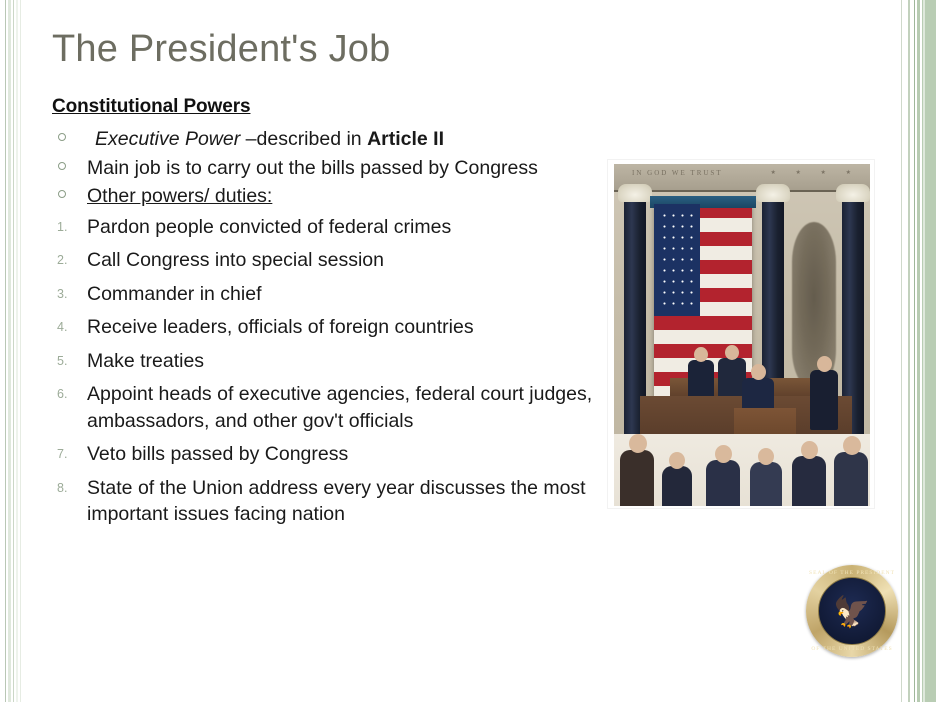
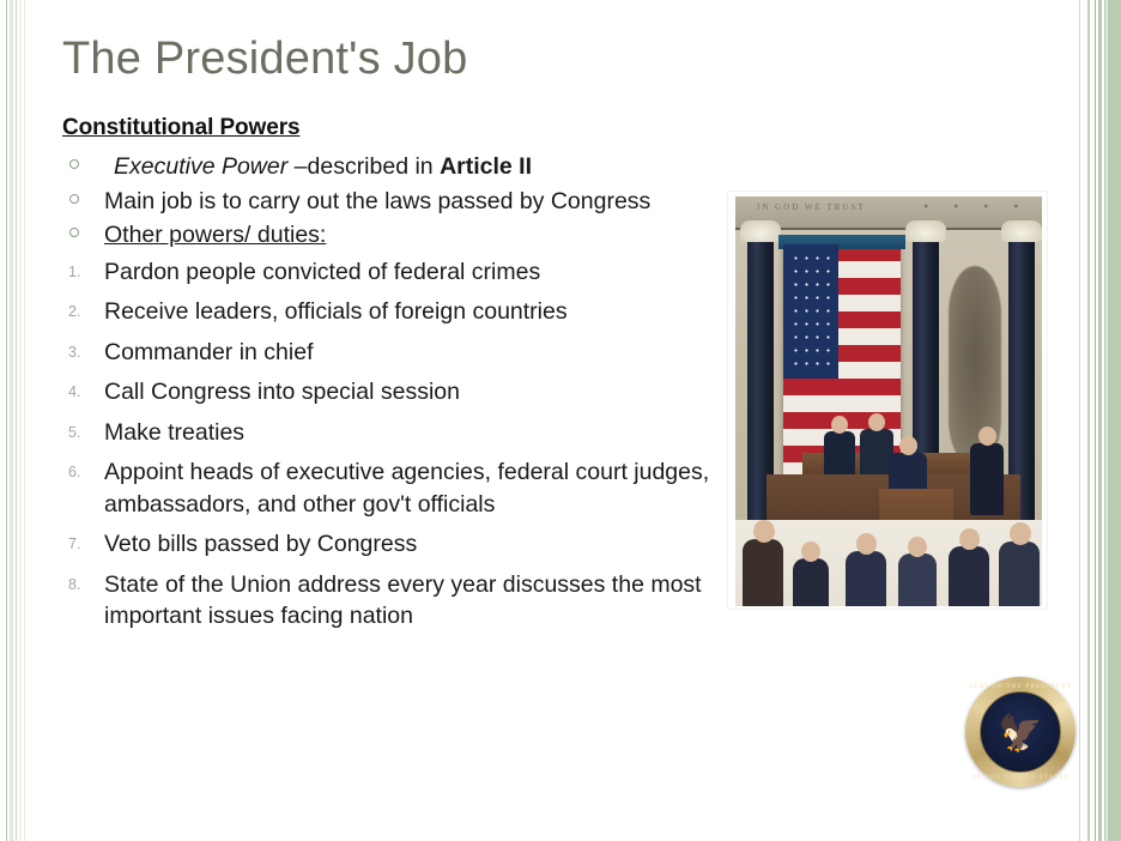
  The President's Job
  Constitutional Powers
  Executive Power –described in Article II
- Main job is to carry out the bills passed by Congress
+ Main job is to carry out the laws passed by Congress
  Other powers/ duties:
  1.
  Pardon people convicted of federal crimes
  2.
- Call Congress into special session
+ Receive leaders, officials of foreign countries
  3.
  Commander in chief
  4.
- Receive leaders, officials of foreign countries
+ Call Congress into special session
  5.
  Make treaties
  6.
  Appoint heads of executive agencies, federal court judges, ambassadors, and other gov't officials
  7.
  Veto bills passed by Congress
  8.
  State of the Union address every year discusses the most important issues facing nation
  IN GOD WE TRUST
  🦅
